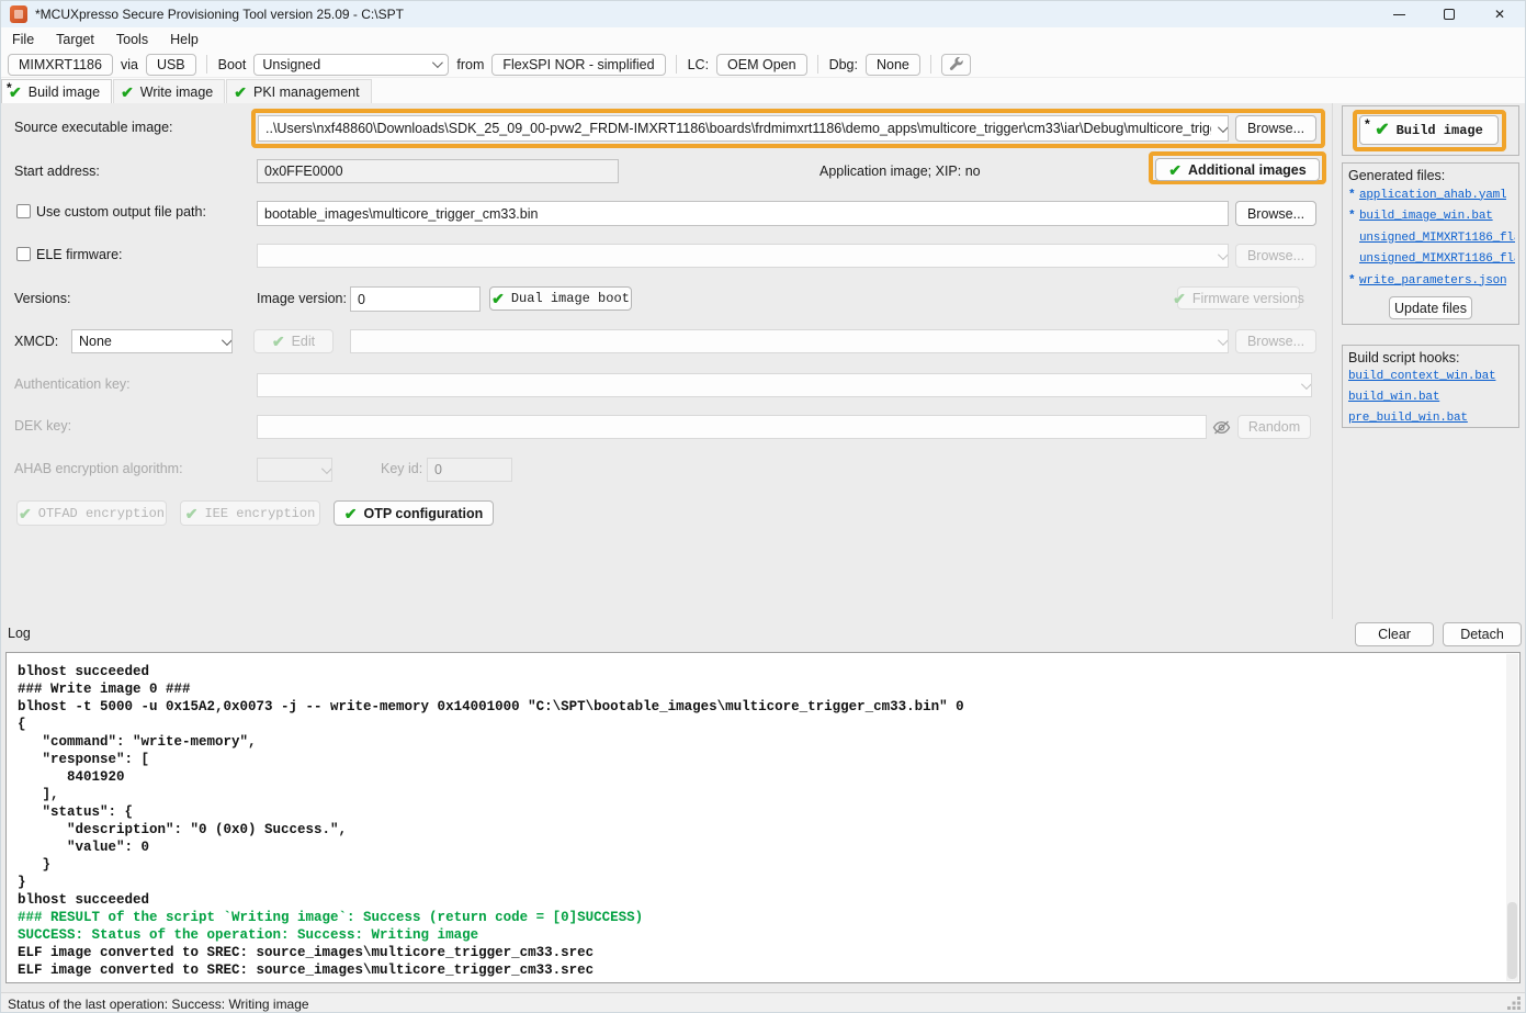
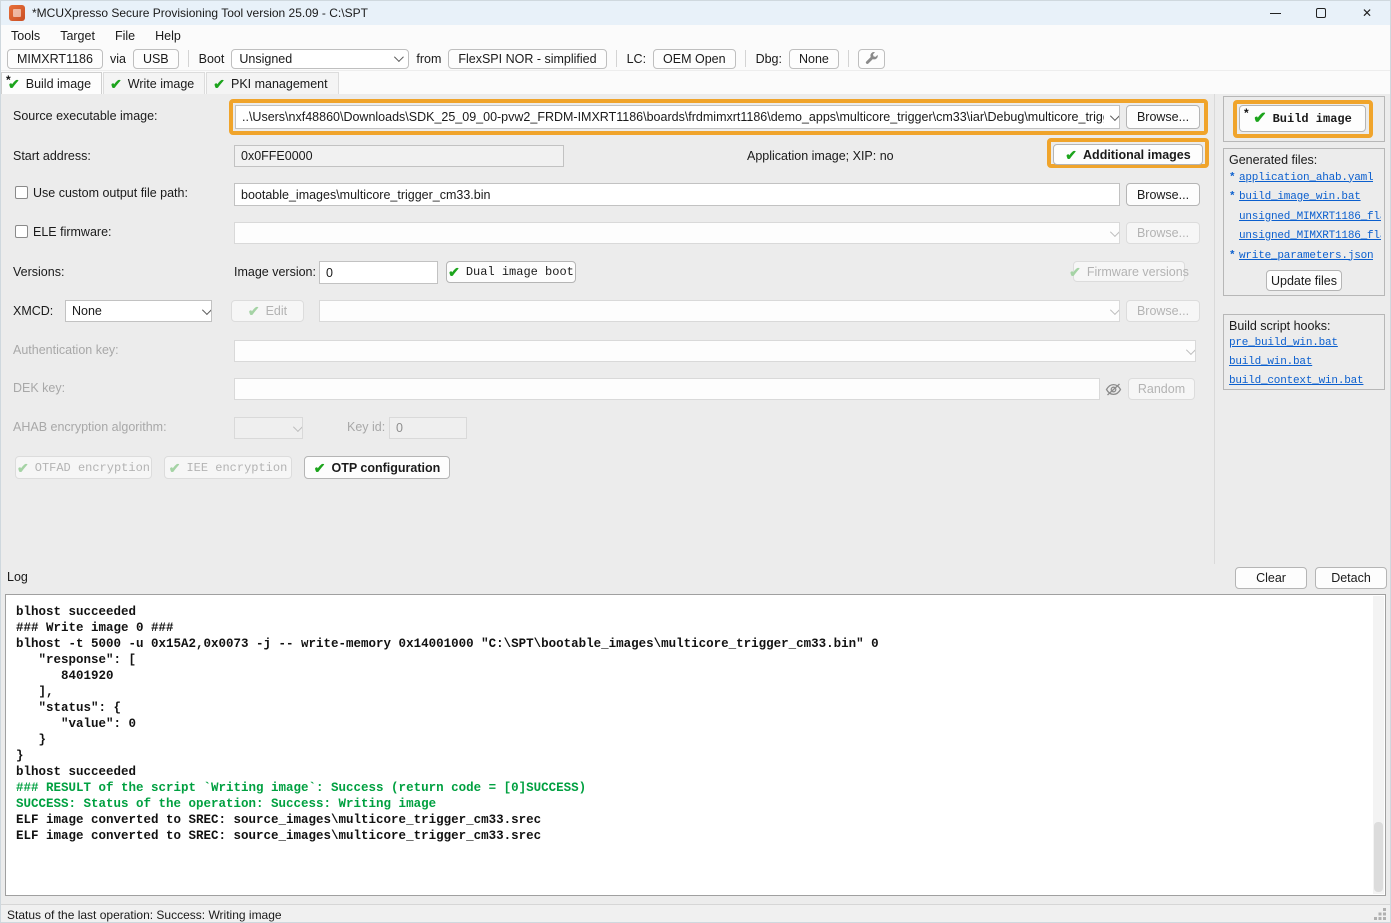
  *MCUXpresso Secure Provisioning Tool version 25.09 - C:\SPT
  ✕
- File
+ Tools
  Target
- Tools
+ File
  Help
  MIMXRT1186
  via
  USB
  Boot
  Unsigned
  from
  FlexSPI NOR - simplified
  LC:
  OEM Open
  Dbg:
  None
  *
  ✔
  Build image
  ✔
  Write image
  ✔
  PKI management
  Source executable image:
  ..\Users\nxf48860\Downloads\SDK_25_09_00-pvw2_FRDM-IMXRT1186\boards\frdmimxrt1186\demo_apps\multicore_trigger\cm33\iar\Debug\multicore_trig
  Browse...
  Start address:
  0x0FFE0000
  Application image; XIP: no
  ✔
  Additional images
  Use custom output file path:
  bootable_images\multicore_trigger_cm33.bin
  Browse...
  ELE firmware:
  Browse...
  Versions:
  Image version:
  0
  ✔
  Dual image boot
  ✔
  Firmware versions
  XMCD:
  None
  ✔
  Edit
  Browse...
  Authentication key:
  DEK key:
  Random
  AHAB encryption algorithm:
  Key id:
  0
  ✔
  OTFAD encryption
  ✔
  IEE encryption
  ✔
  OTP configuration
  *
  ✔
  Build image
  Generated files:
  *
  application_ahab.yaml
  *
  build_image_win.bat
  unsigned_MIMXRT1186_fl
  unsigned_MIMXRT1186_fl
  *
  write_parameters.json
  Update files
  Build script hooks:
- build_context_win.bat
+ pre_build_win.bat
  build_win.bat
- pre_build_win.bat
+ build_context_win.bat
  Log
  Clear
  Detach
  blhost succeeded
  ### Write image 0 ###
  blhost -t 5000 -u 0x15A2,0x0073 -j -- write-memory 0x14001000 "C:\SPT\bootable_images\multicore_trigger_cm33.bin" 0
- {
- "command": "write-memory",
  "response": [
  8401920
  ],
  "status": {
- "description": "0 (0x0) Success.",
  "value": 0
  }
  }
  blhost succeeded
  ### RESULT of the script `Writing image`: Success (return code = [0]SUCCESS)
  SUCCESS: Status of the operation: Success: Writing image
  ELF image converted to SREC: source_images\multicore_trigger_cm33.srec
  ELF image converted to SREC: source_images\multicore_trigger_cm33.srec
  Status of the last operation: Success: Writing image
